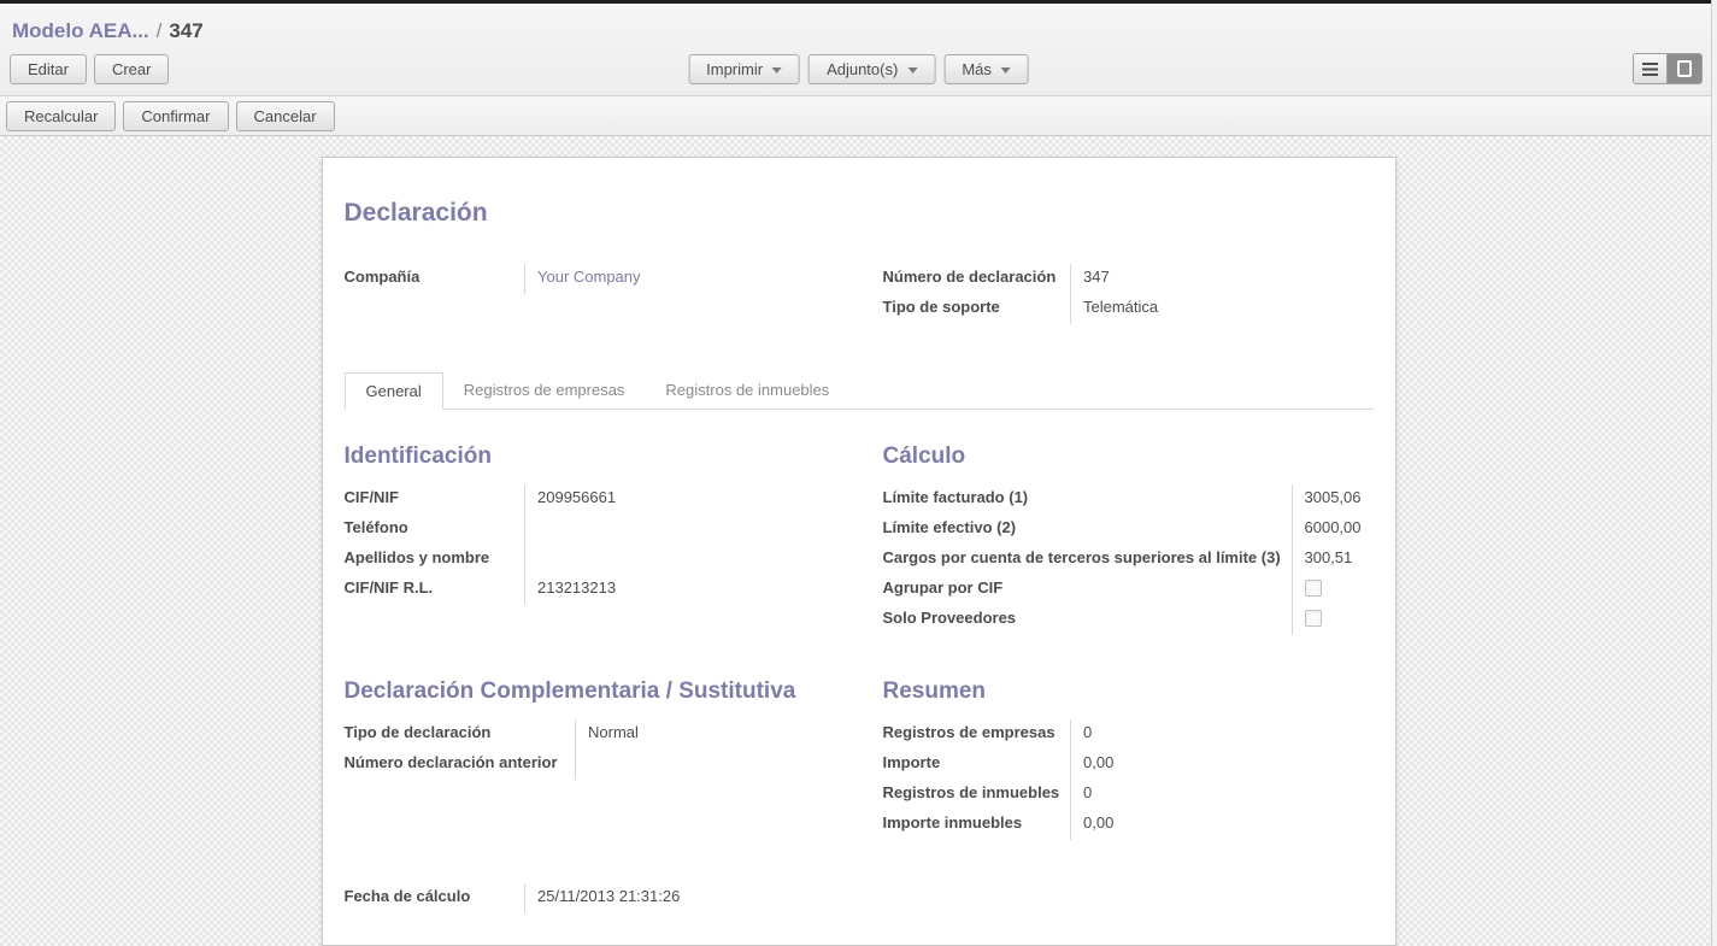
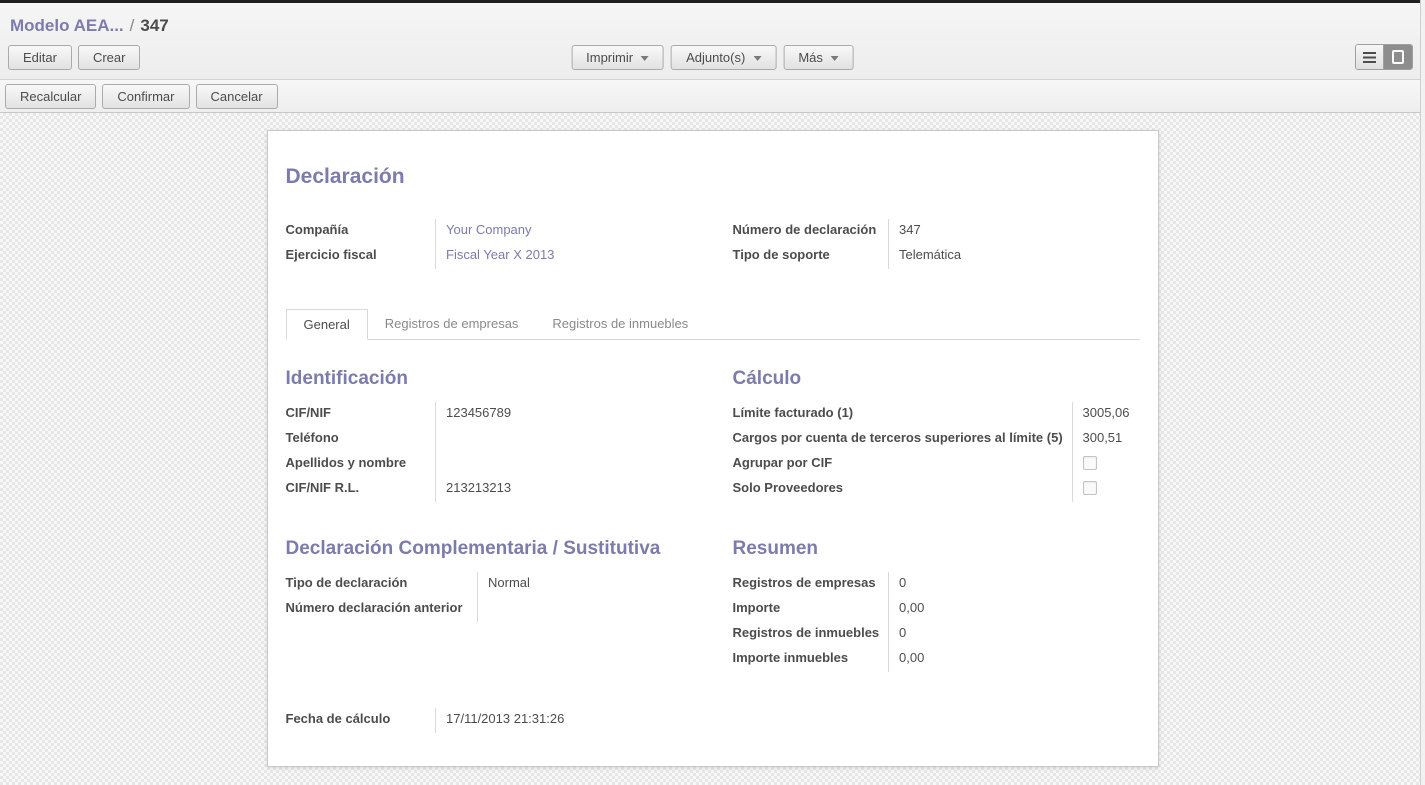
  Modelo AEA... / 347
  Editar
  Crear
  Imprimir
  Adjunto(s)
  Más
  Recalcular
  Confirmar
  Cancelar
  Declaración
  Compañía	Your Company
+ Ejercicio fiscal	Fiscal Year X 2013
  Número de declaración	347
  Tipo de soporte	Telemática
  General
  Registros de empresas
  Registros de inmuebles
  Identificación
- CIF/NIF	209956661
+ CIF/NIF	123456789
  Teléfono
  Apellidos y nombre
  CIF/NIF R.L.	213213213
  Cálculo
  Límite facturado (1)	3005,06
- Límite efectivo (2)	6000,00
- Cargos por cuenta de terceros superiores al límite (3)	300,51
+ Cargos por cuenta de terceros superiores al límite (5)	300,51
  Agrupar por CIF
  Solo Proveedores
  Declaración Complementaria / Sustitutiva
  Tipo de declaración	Normal
  Número declaración anterior
  Resumen
  Registros de empresas	0
  Importe	0,00
  Registros de inmuebles	0
  Importe inmuebles	0,00
- Fecha de cálculo	25/11/2013 21:31:26
+ Fecha de cálculo	17/11/2013 21:31:26
